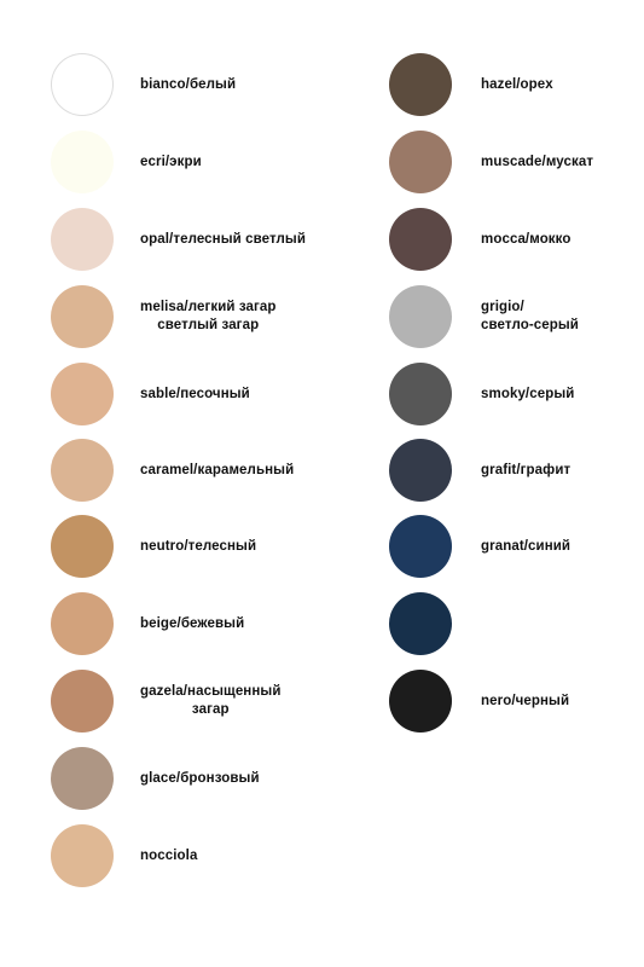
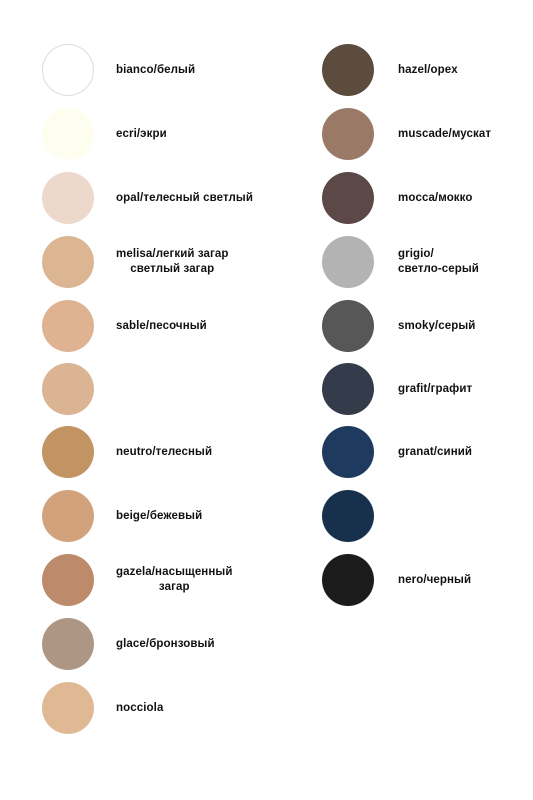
  bianco/белый
  ecri/экри
  opal/телесный светлый
  melisa/легкий загар
  светлый загар
  sable/песочный
- caramel/карамельный
  neutro/телесный
  beige/бежевый
  gazela/насыщенный
  загар
  glace/бронзовый
  nocciola
  hazel/opex
  muscade/мускат
  mocca/мокко
  grigio/
  светло-серый
  smoky/серый
  grafit/графит
  granat/синий
  nero/черный
